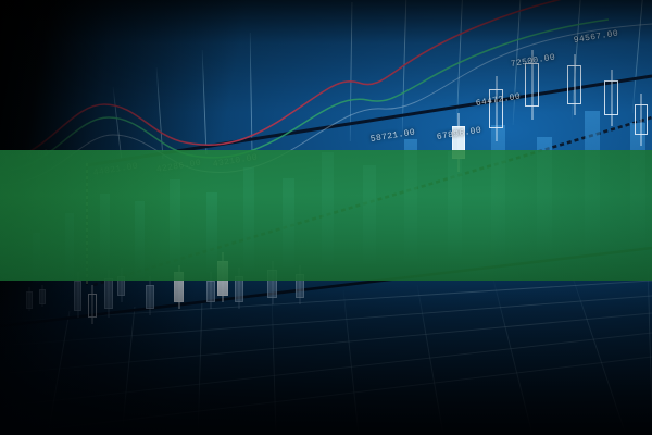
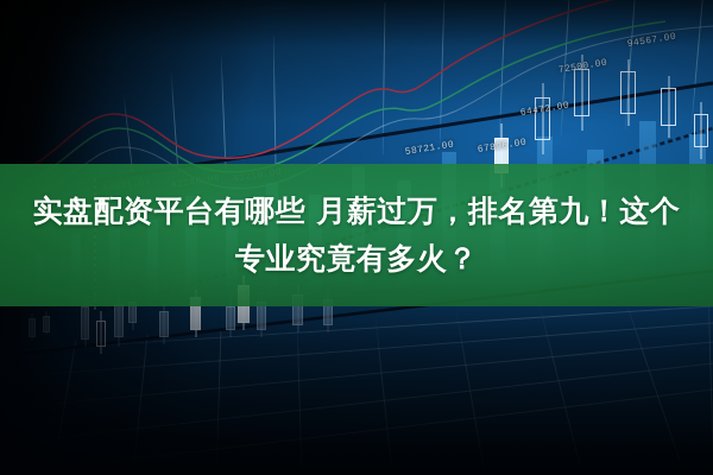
+ 实盘配资平台有哪些 月薪过万，排名第九！这个
+ 专业究竟有多火？
